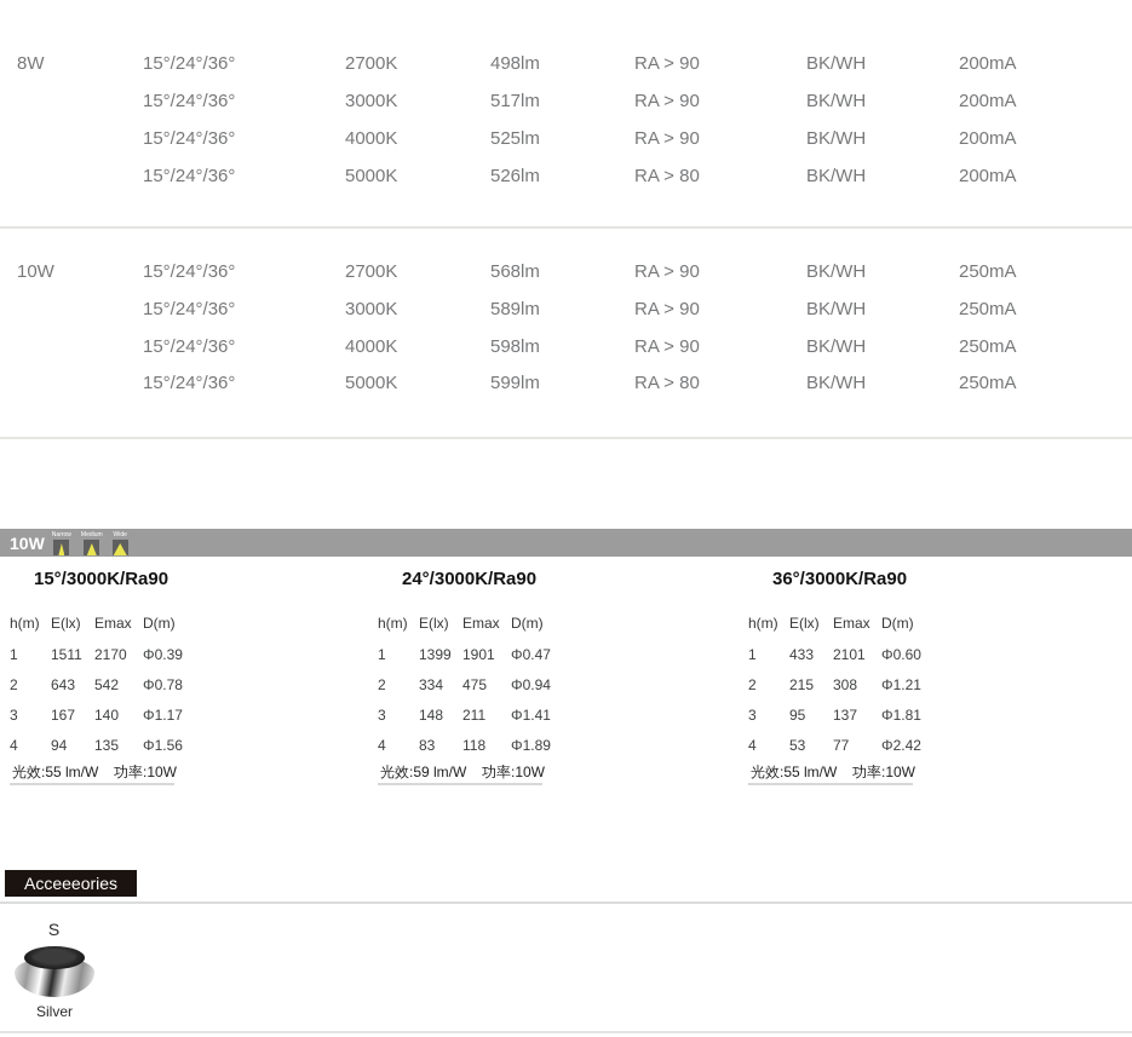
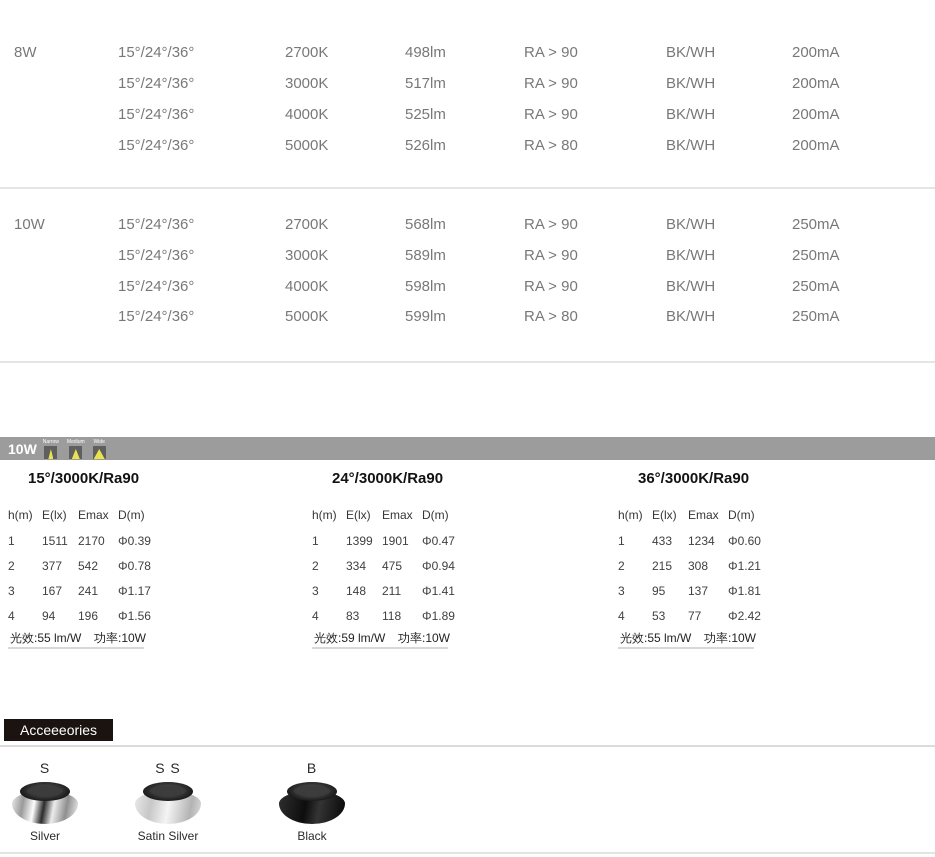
  8W
  15°/24°/36°
  2700K
  498lm
  RA > 90
  BK/WH
  200mA
  15°/24°/36°
  3000K
  517lm
  RA > 90
  BK/WH
  200mA
  15°/24°/36°
  4000K
  525lm
  RA > 90
  BK/WH
  200mA
  15°/24°/36°
  5000K
  526lm
  RA > 80
  BK/WH
  200mA
  10W
  15°/24°/36°
  2700K
  568lm
  RA > 90
  BK/WH
  250mA
  15°/24°/36°
  3000K
  589lm
  RA > 90
  BK/WH
  250mA
  15°/24°/36°
  4000K
  598lm
  RA > 90
  BK/WH
  250mA
  15°/24°/36°
  5000K
  599lm
  RA > 80
  BK/WH
  250mA
  10W
  15°/3000K/Ra90
  h(m)
  E(lx)
  Emax
  D(m)
  1
  1511
  2170
  Φ0.39
  2
- 643
+ 377
  542
  Φ0.78
  3
  167
- 140
+ 241
  Φ1.17
  4
  94
- 135
+ 196
  Φ1.56
  光效:55 lm/W
  功率:10W
  24°/3000K/Ra90
  h(m)
  E(lx)
  Emax
  D(m)
  1
  1399
  1901
  Φ0.47
  2
  334
  475
  Φ0.94
  3
  148
  211
  Φ1.41
  4
  83
  118
  Φ1.89
  光效:59 lm/W
  功率:10W
  36°/3000K/Ra90
  h(m)
  E(lx)
  Emax
  D(m)
  1
  433
- 2101
+ 1234
  Φ0.60
  2
  215
  308
  Φ1.21
  3
  95
  137
  Φ1.81
  4
  53
  77
  Φ2.42
  光效:55 lm/W
  功率:10W
  Acceeeories
  S
  Silver
+ S S
+ Satin Silver
+ B
+ Black
